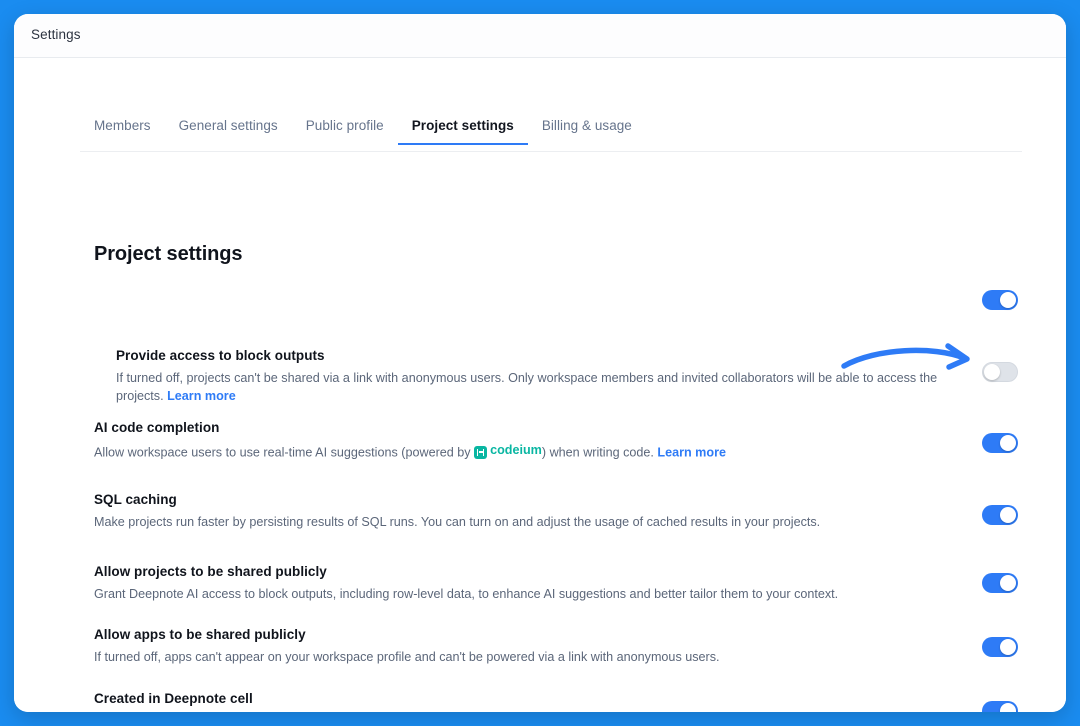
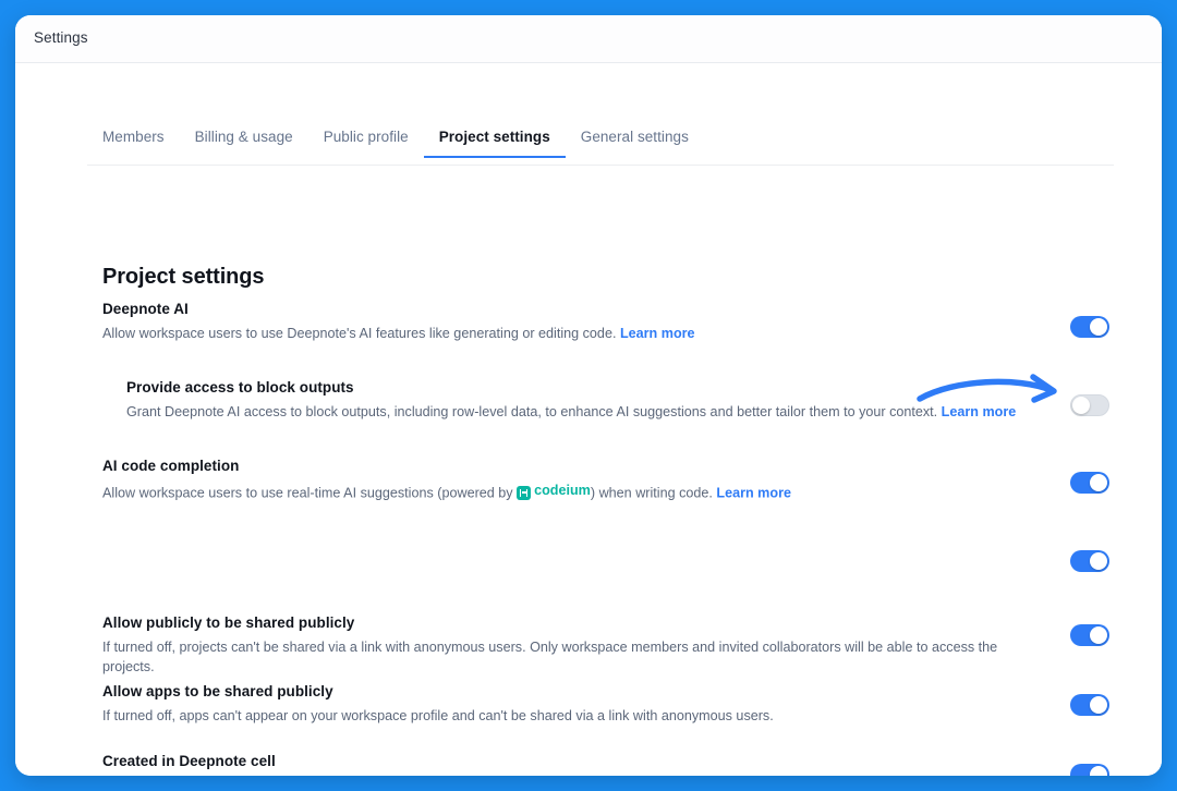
  Settings
  Members
- General settings
+ Billing & usage
  Public profile
  Project settings
- Billing & usage
+ General settings
  Project settings
+ Deepnote AI
+ Allow workspace users to use Deepnote's AI features like generating or editing code. Learn more
  Provide access to block outputs
- If turned off, projects can't be shared via a link with anonymous users. Only workspace members and invited collaborators will be able to access the projects. Learn more
+ Grant Deepnote AI access to block outputs, including row-level data, to enhance AI suggestions and better tailor them to your context. Learn more
  AI code completion
  Allow workspace users to use real-time AI suggestions (powered by
  codeium
  ) when writing code. Learn more
- SQL caching
- Make projects run faster by persisting results of SQL runs. You can turn on and adjust the usage of cached results in your projects.
- Allow projects to be shared publicly
+ Allow publicly to be shared publicly
- Grant Deepnote AI access to block outputs, including row-level data, to enhance AI suggestions and better tailor them to your context.
+ If turned off, projects can't be shared via a link with anonymous users. Only workspace members and invited collaborators will be able to access the projects.
  Allow apps to be shared publicly
- If turned off, apps can't appear on your workspace profile and can't be powered via a link with anonymous users.
+ If turned off, apps can't appear on your workspace profile and can't be shared via a link with anonymous users.
  Created in Deepnote cell
